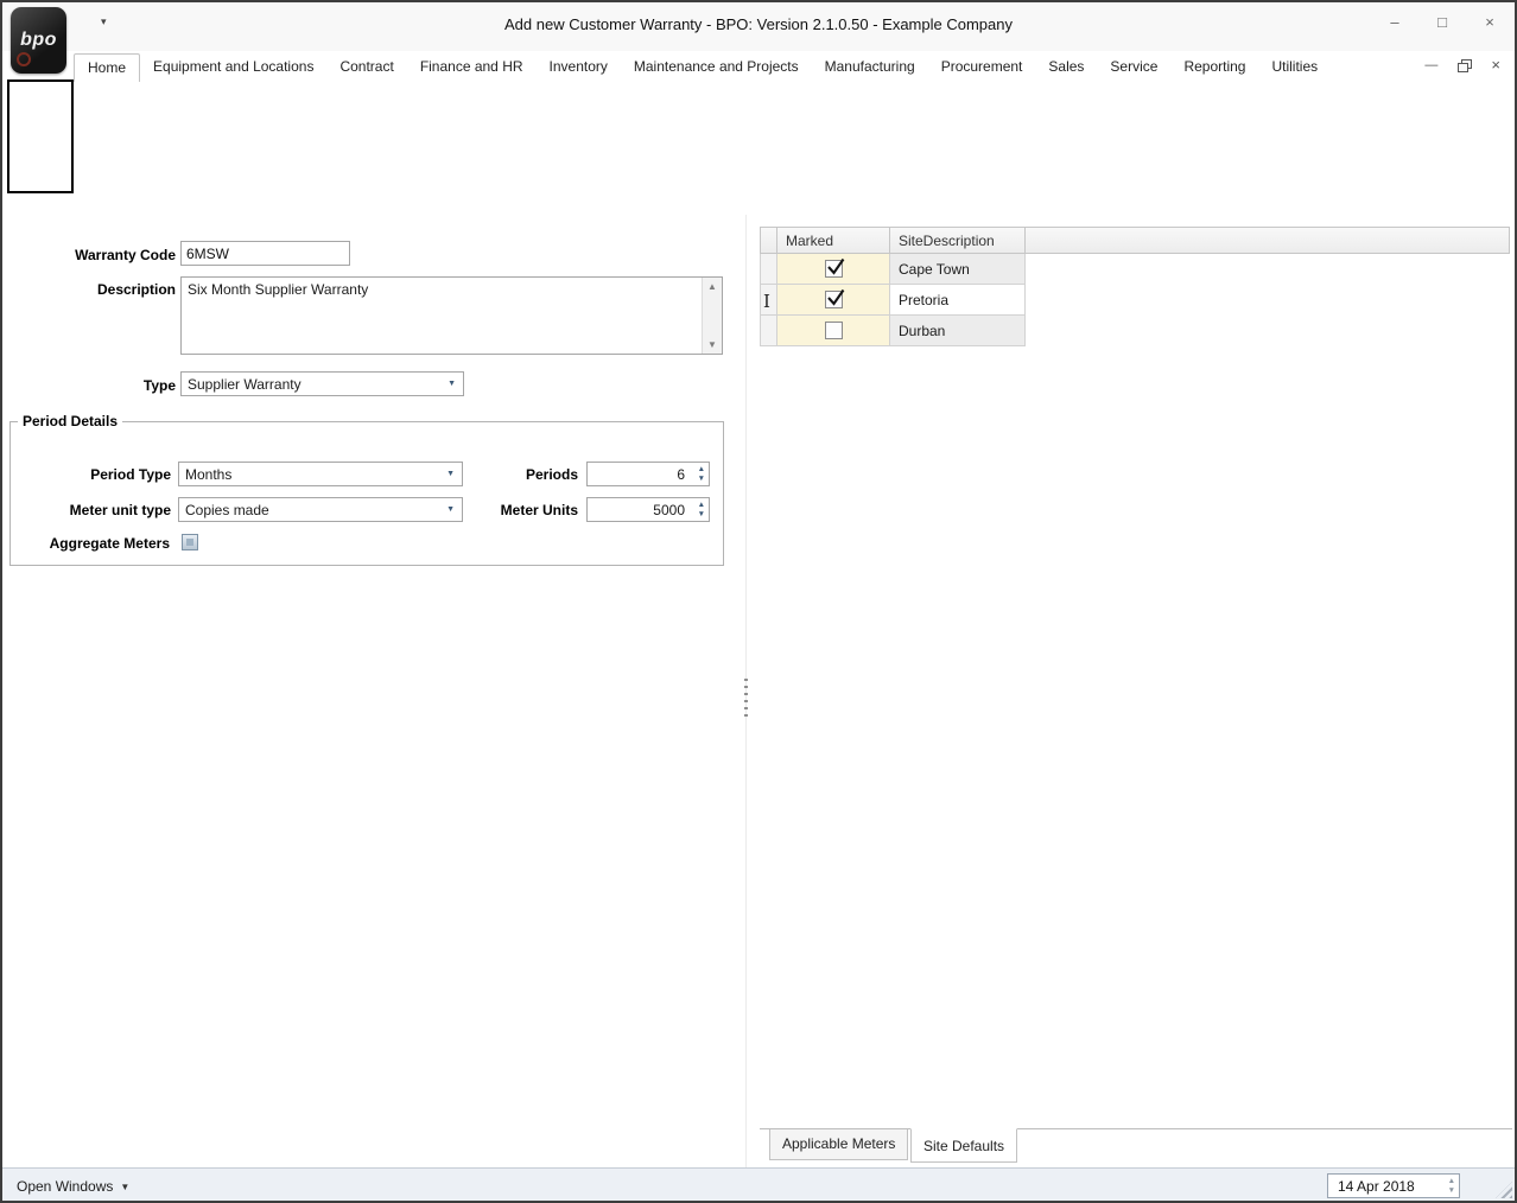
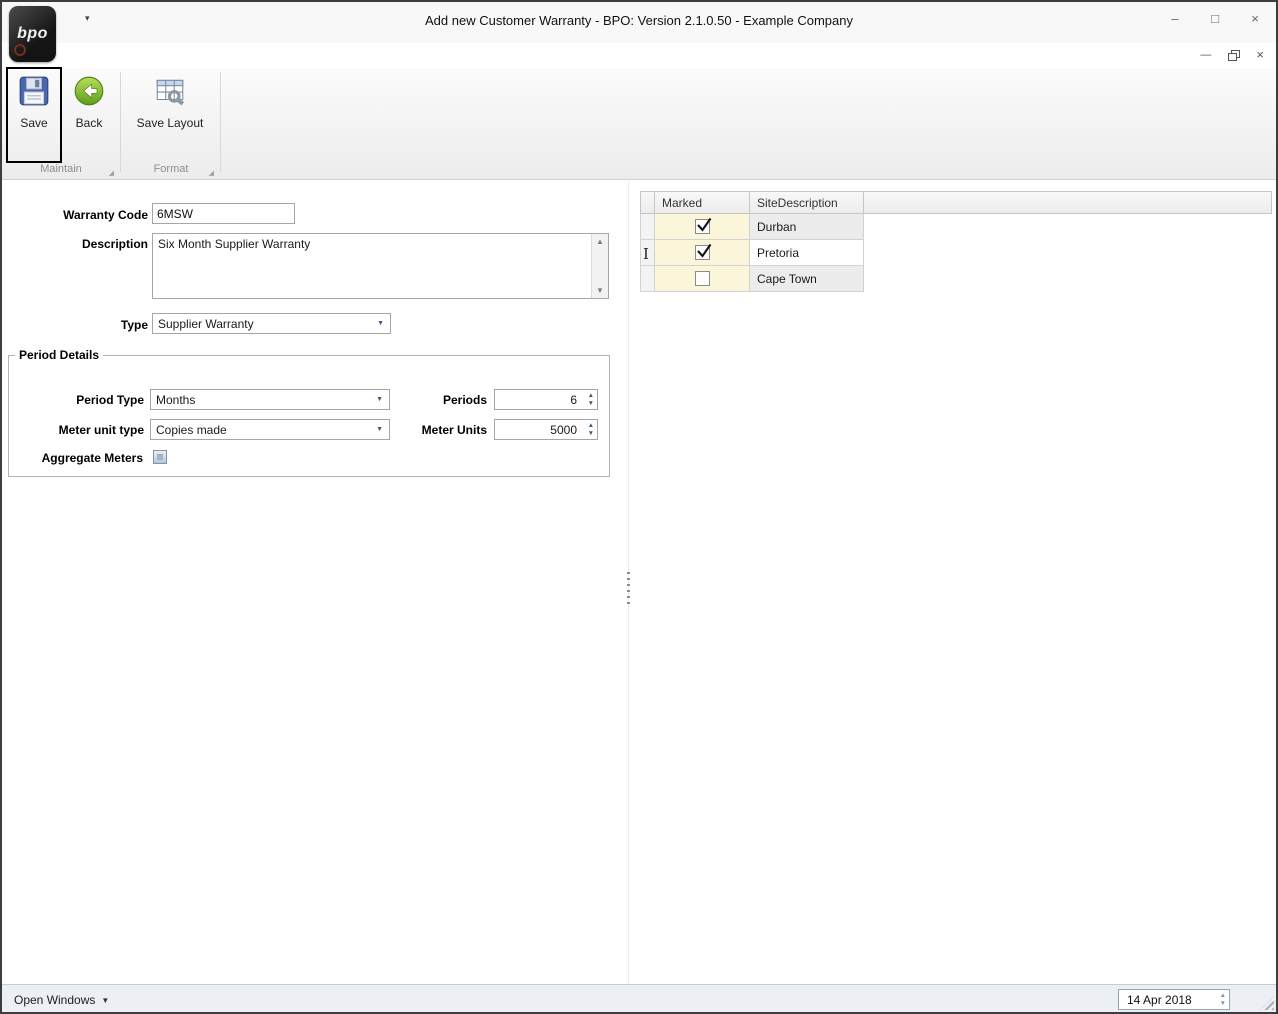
  bpo
  ▾
  Add new Customer Warranty - BPO: Version 2.1.0.50 - Example Company
  –
  □
  ×
- Home
- Equipment and Locations
- Contract
- Finance and HR
- Inventory
- Maintenance and Projects
- Manufacturing
- Procurement
- Sales
- Service
- Reporting
- Utilities
  —
  ×
+ Save
+ Back
+ Save Layout
+ Maintain
+ Format
  Warranty Code
  6MSW
  Description
  Six Month Supplier Warranty
  ▲
  ▼
  Type
  Supplier Warranty
  Period Details
  Period Type
  Months
  Periods
  6
  Meter unit type
  Copies made
  Meter Units
  5000
  Aggregate Meters
  Marked
  SiteDescription
- Cape Town
+ Durban
  Pretoria
- Durban
+ Cape Town
  I
- Applicable Meters
- Site Defaults
  Open Windows
  ▼
  14 Apr 2018
